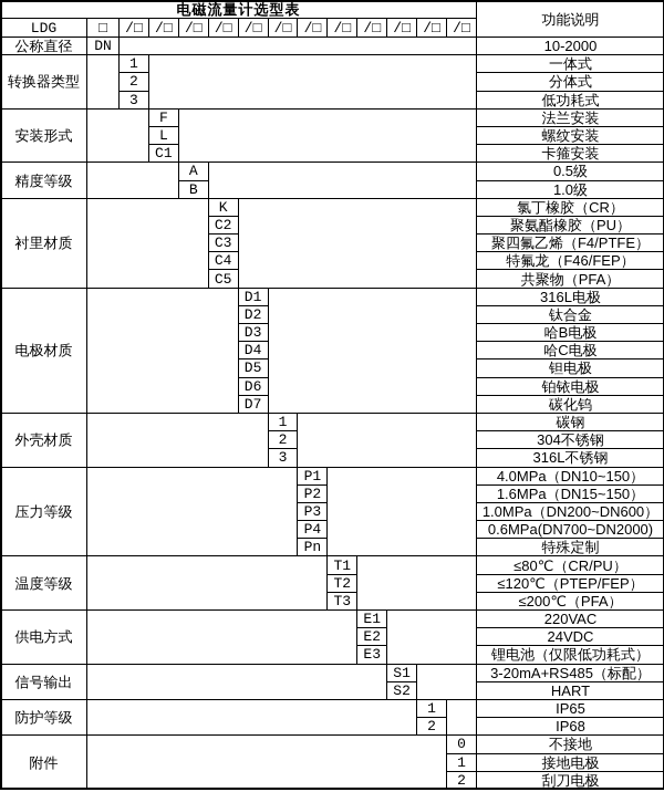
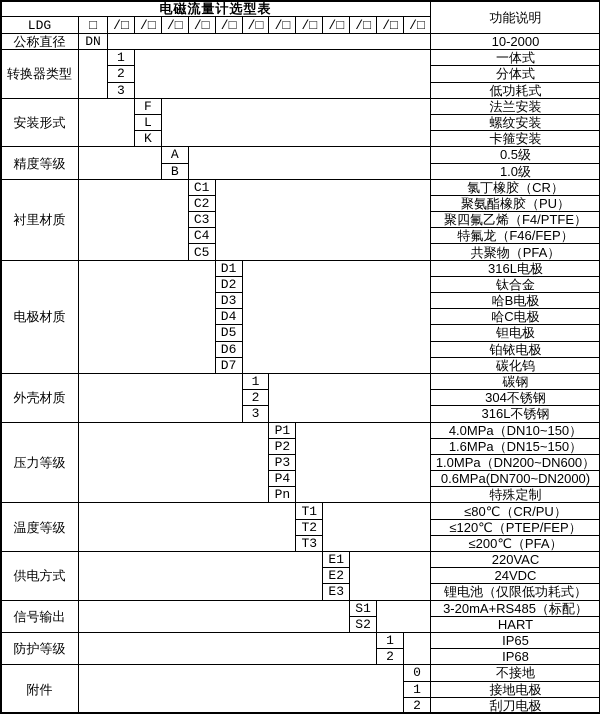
  电磁流量计选型表	功能说明
  LDG	□	/□	/□	/□	/□	/□	/□	/□	/□	/□	/□	/□	/□
  公称直径	DN		10-2000
  转换器类型		1		一体式
  2	分体式
  3	低功耗式
  安装形式		F		法兰安装
  L	螺纹安装
- C1	卡箍安装
+ K	卡箍安装
  精度等级		A		0.5级
  B	1.0级
- 衬里材质		K		氯丁橡胶（CR）
+ 衬里材质		C1		氯丁橡胶（CR）
  C2	聚氨酯橡胶（PU）
  C3	聚四氟乙烯（F4/PTFE）
  C4	特氟龙（F46/FEP）
  C5	共聚物（PFA）
  电极材质		D1		316L电极
  D2	钛合金
  D3	哈B电极
  D4	哈C电极
  D5	钽电极
  D6	铂铱电极
  D7	碳化钨
  外壳材质		1		碳钢
  2	304不锈钢
  3	316L不锈钢
  压力等级		P1		4.0MPa（DN10~150）
  P2	1.6MPa（DN15~150）
  P3	1.0MPa（DN200~DN600）
  P4	0.6MPa(DN700~DN2000)
  Pn	特殊定制
  温度等级		T1		≤80℃（CR/PU）
  T2	≤120℃（PTEP/FEP）
  T3	≤200℃（PFA）
  供电方式		E1		220VAC
  E2	24VDC
  E3	锂电池（仅限低功耗式）
  信号输出		S1		3-20mA+RS485（标配）
  S2	HART
  防护等级		1		IP65
  2	IP68
  附件		0	不接地
  1	接地电极
  2	刮刀电极
